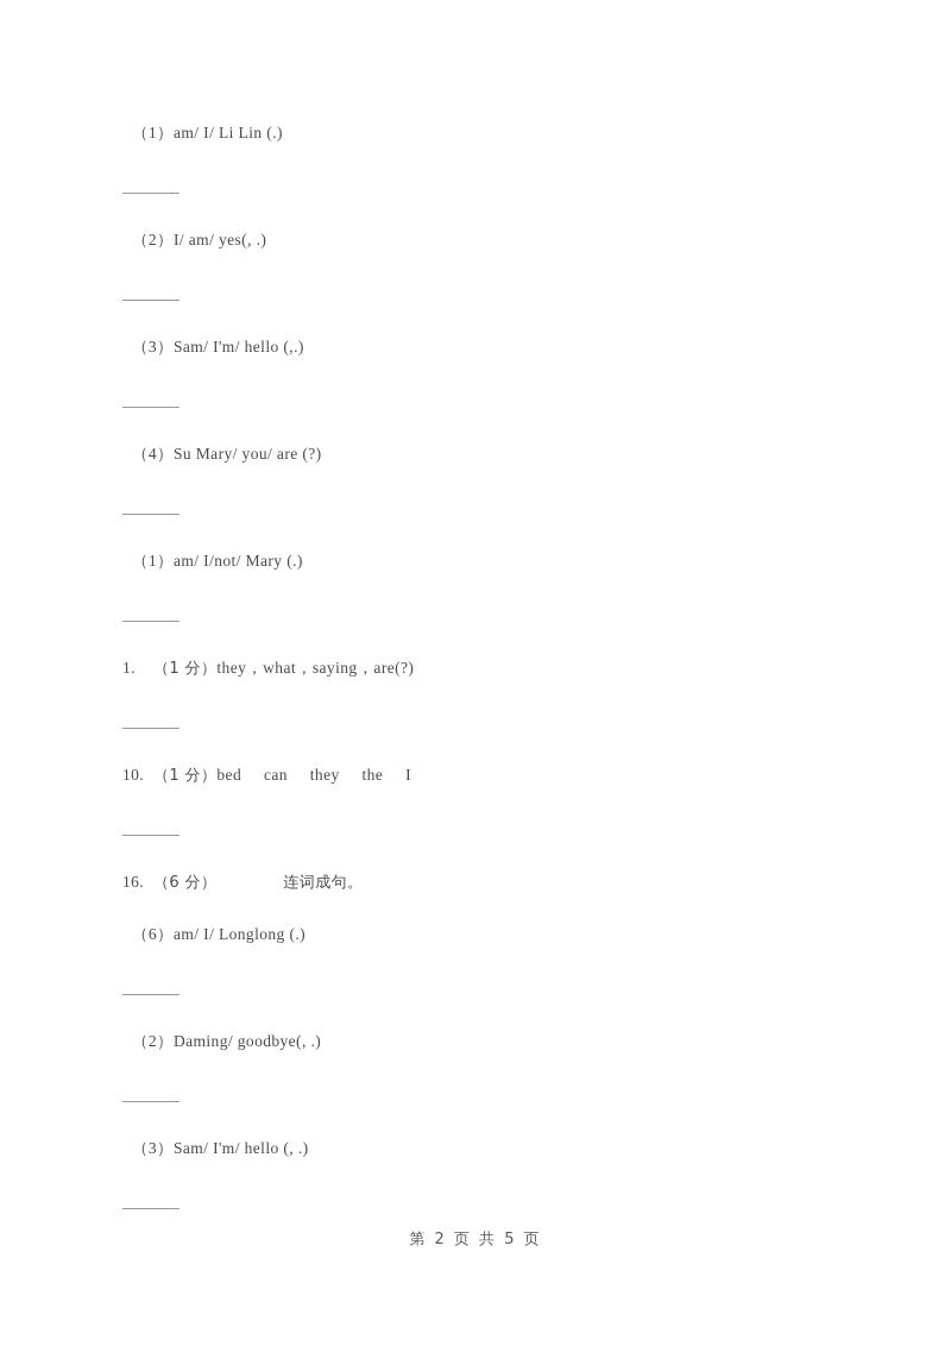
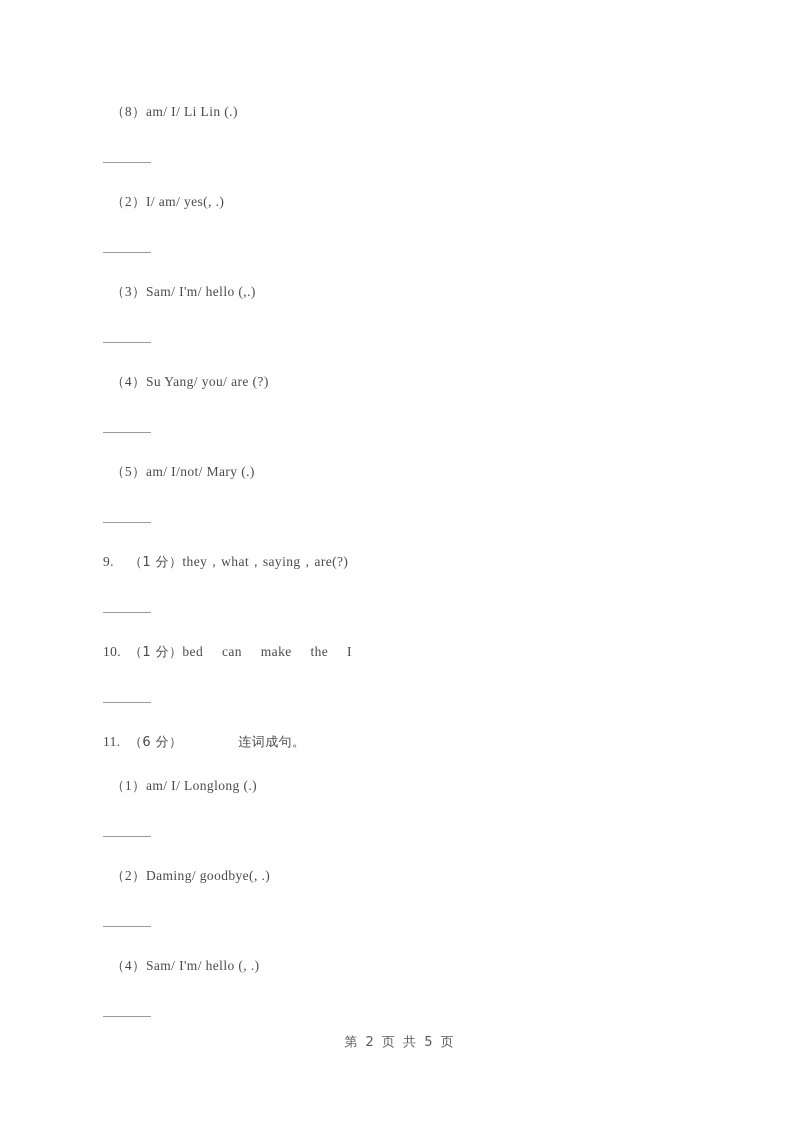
- （1）am/ I/ Li Lin (.)
+ （8）am/ I/ Li Lin (.)
  （2）I/ am/ yes(, .)
  （3）Sam/ I'm/ hello (,.)
- （4）Su Mary/ you/ are (?)
+ （4）Su Yang/ you/ are (?)
- （1）am/ I/not/ Mary (.)
+ （5）am/ I/not/ Mary (.)
- 1. （1 分）they，what，saying，are(?)
+ 9. （1 分）they，what，saying，are(?)
- 10. （1 分）bed can they the I
+ 10. （1 分）bed can make the I
- 16. （6 分） 连词成句。
+ 11. （6 分） 连词成句。
- （6）am/ I/ Longlong (.)
+ （1）am/ I/ Longlong (.)
  （2）Daming/ goodbye(, .)
- （3）Sam/ I'm/ hello (, .)
+ （4）Sam/ I'm/ hello (, .)
  第 2 页 共 5 页
